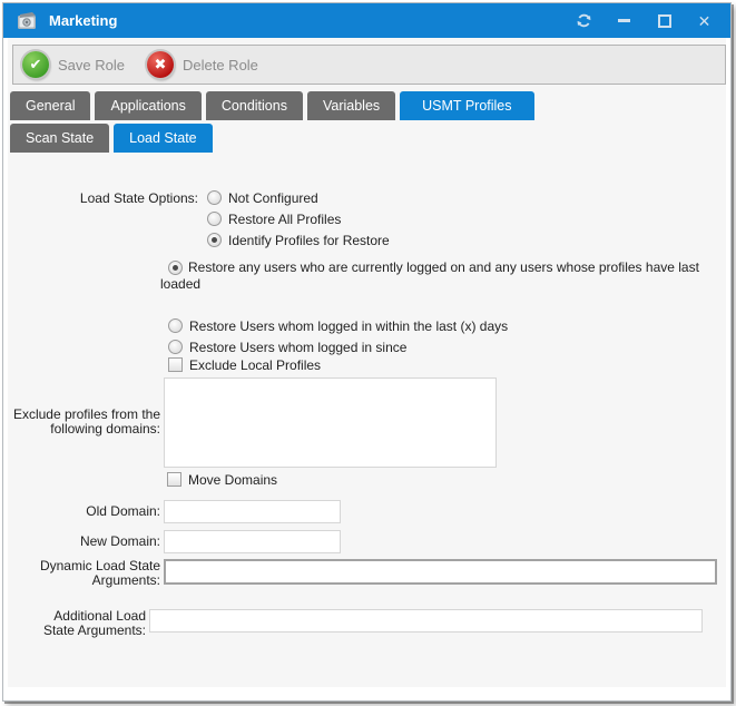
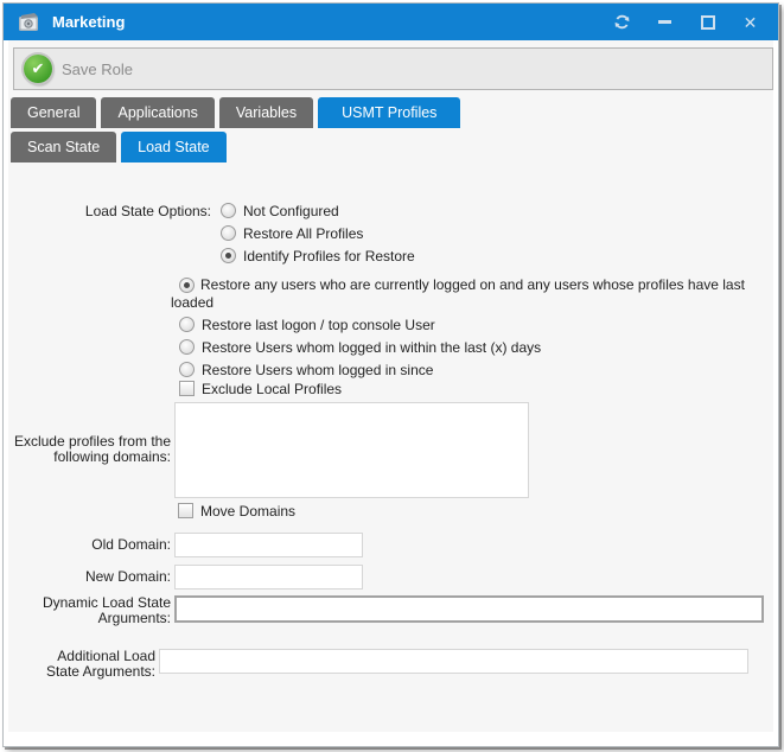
  Marketing
  ✕
  ✔
  Save Role
- ✖
- Delete Role
  General
  Applications
- Conditions
  Variables
  USMT Profiles
  Scan State
  Load State
  Load State Options:
  Not Configured
  Restore All Profiles
  Identify Profiles for Restore
  Restore any users who are currently logged on and any users whose profiles have last loaded
+ Restore last logon / top console User
  Restore Users whom logged in within the last (x) days
  Restore Users whom logged in since
  Exclude Local Profiles
  Exclude profiles from the following domains:
  Move Domains
  Old Domain:
  New Domain:
  Dynamic Load State Arguments:
  Additional Load State Arguments:
